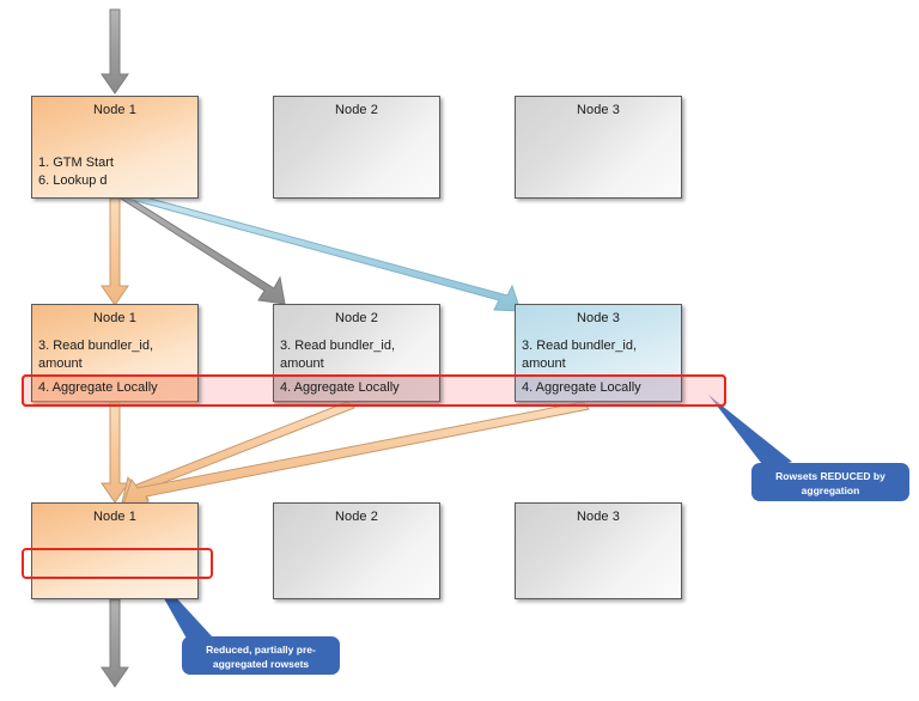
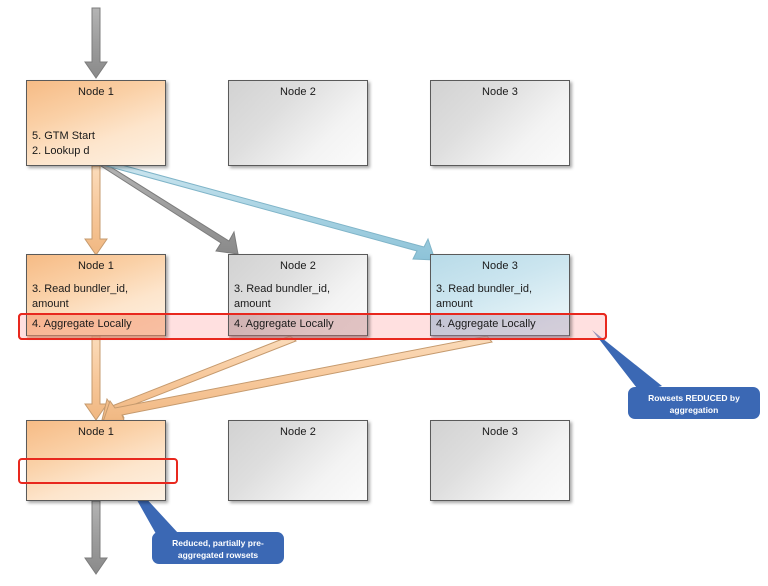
  Node 1
- 1. GTM Start
+ 5. GTM Start
- 6. Lookup d
+ 2. Lookup d
  Node 2
  Node 3
  Node 1
  3. Read bundler_id,
  amount
  4. Aggregate Locally
  Node 2
  3. Read bundler_id,
  amount
  4. Aggregate Locally
  Node 3
  3. Read bundler_id,
  amount
  4. Aggregate Locally
  Node 1
  Node 2
  Node 3
  Rowsets REDUCED by
  aggregation
  Reduced, partially pre-
  aggregated rowsets
